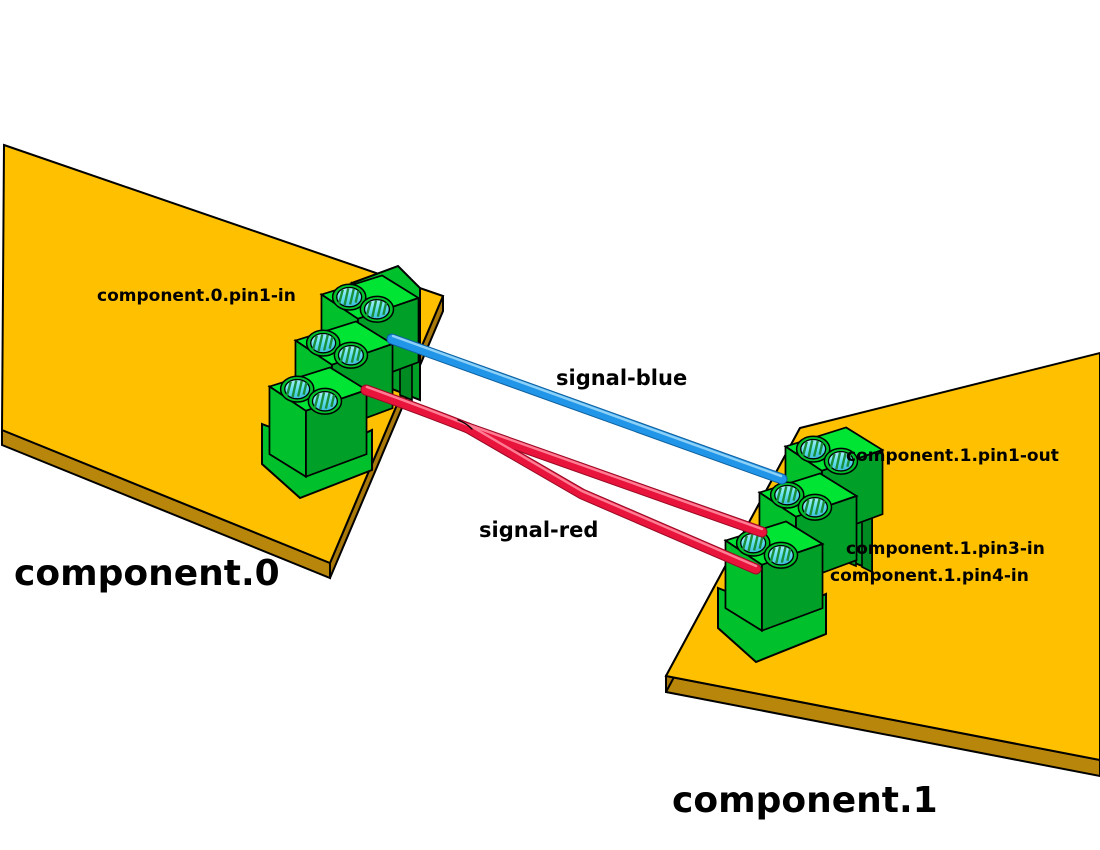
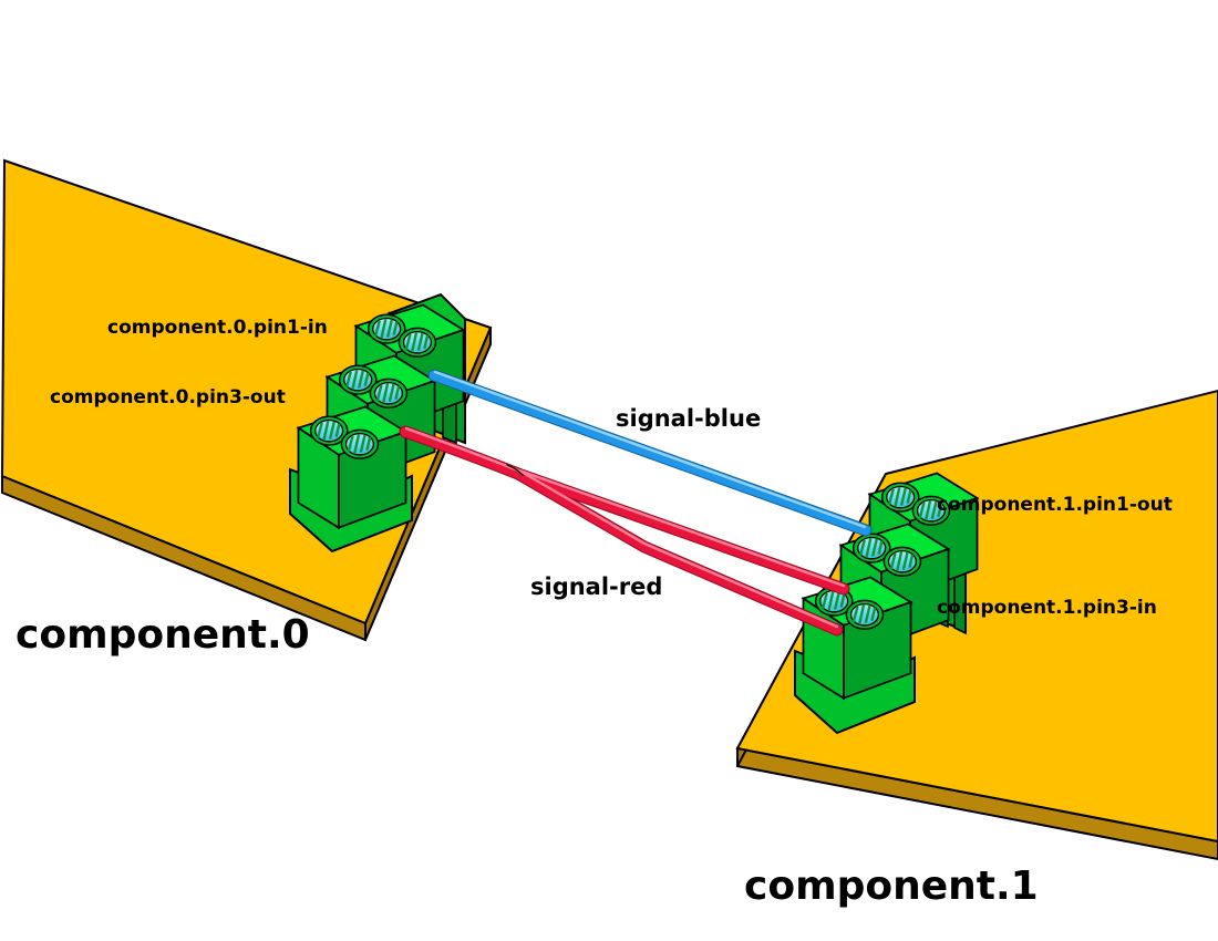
  component.0.pin1-in
+ component.0.pin3-out
  component.1.pin1-out
  component.1.pin3-in
- component.1.pin4-in
  signal-blue
  signal-red
  component.0
  component.1
